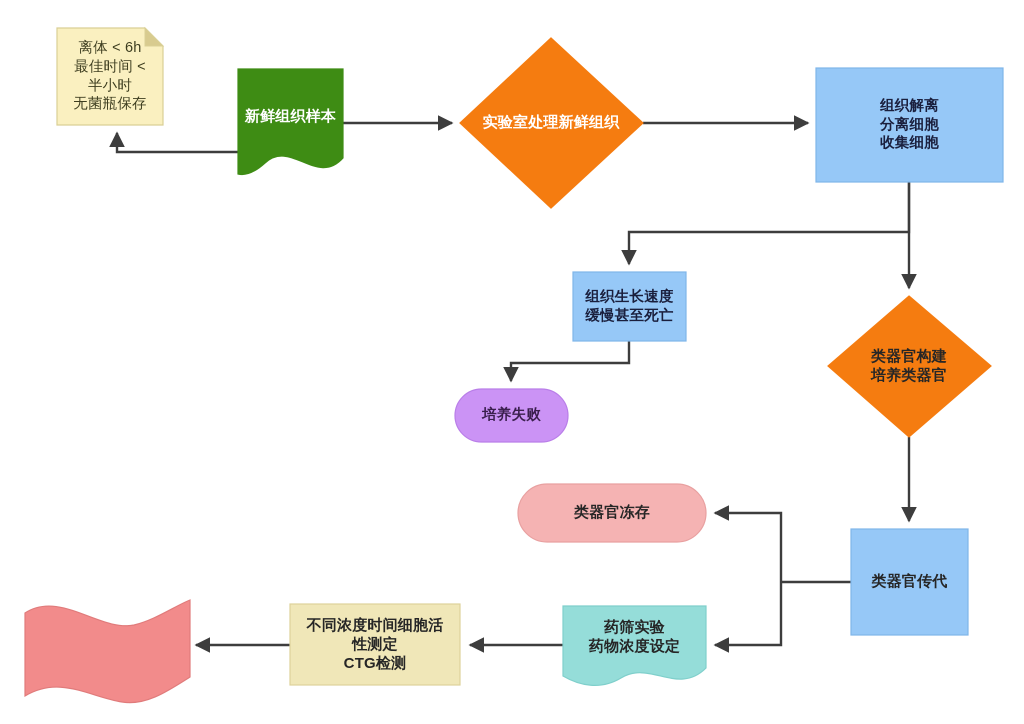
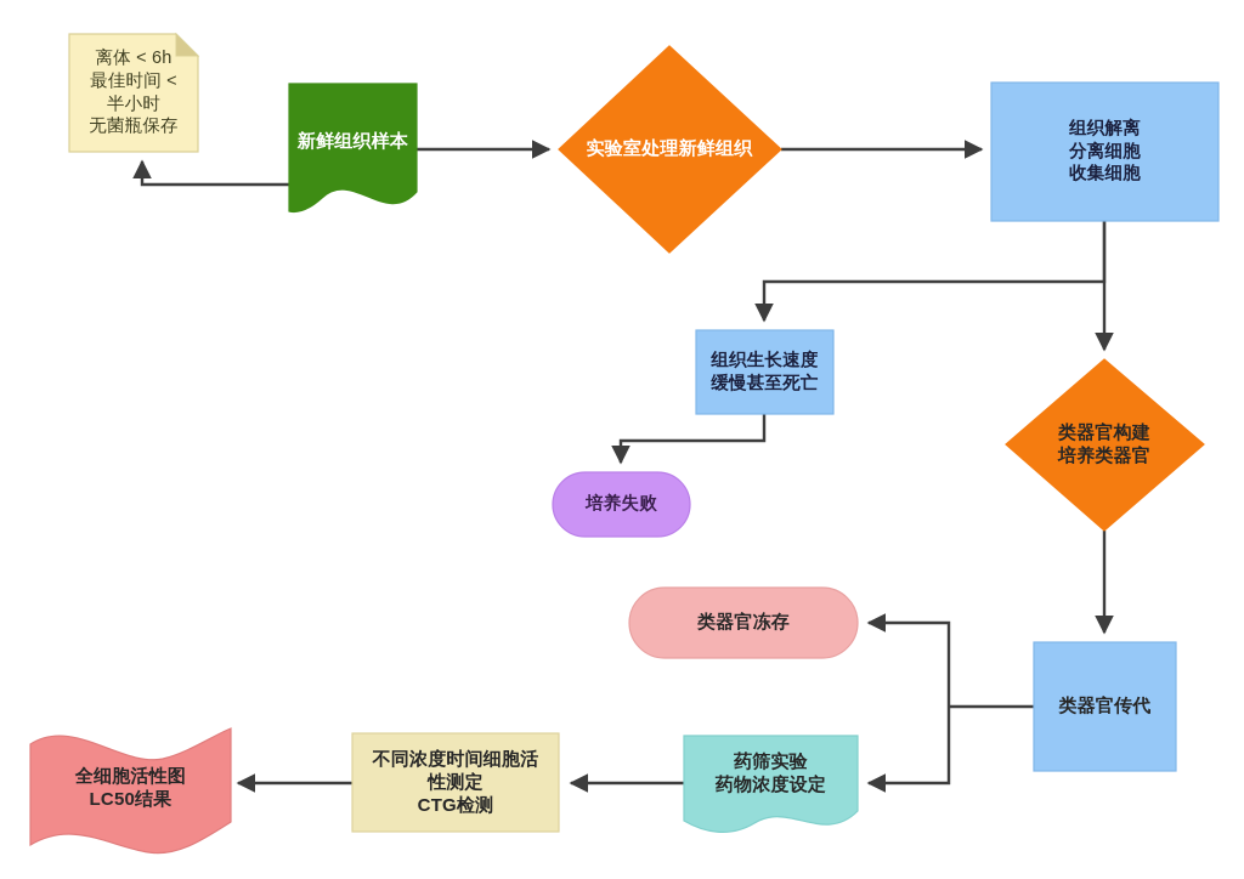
  离体 < 6h
  最佳时间 <
  半小时
  无菌瓶保存
  新鲜组织样本
  实验室处理新鲜组织
  组织解离
  分离细胞
  收集细胞
  组织生长速度
  缓慢甚至死亡
  培养失败
  类器官构建
  培养类器官
  类器官冻存
  类器官传代
  药筛实验
  药物浓度设定
  不同浓度时间细胞活
  性测定
  CTG检测
+ 全细胞活性图
+ LC50结果
